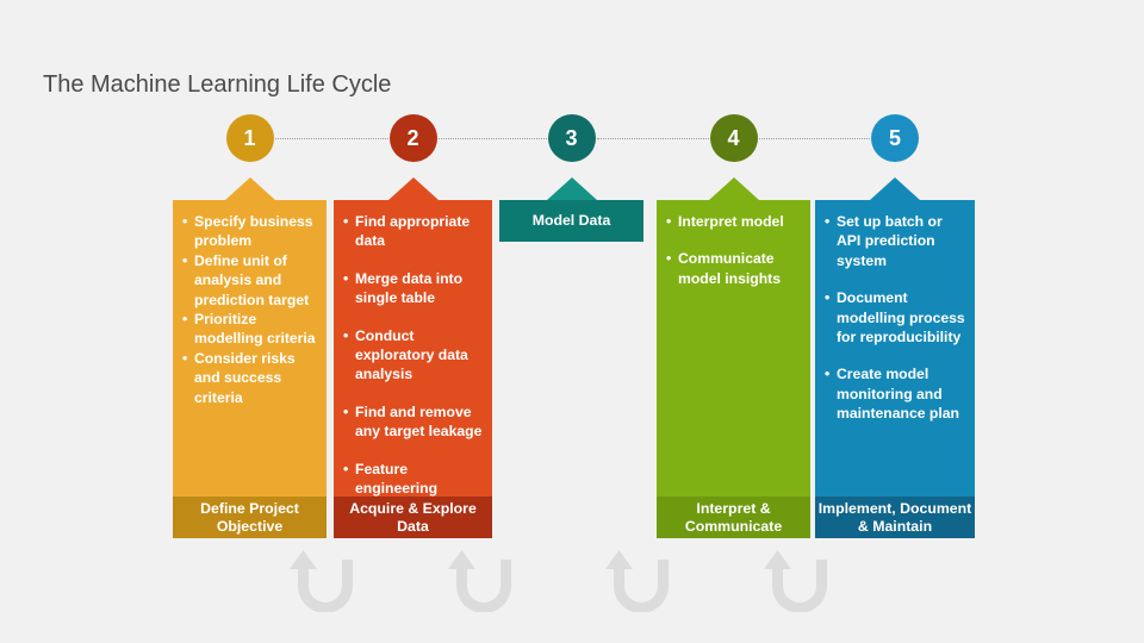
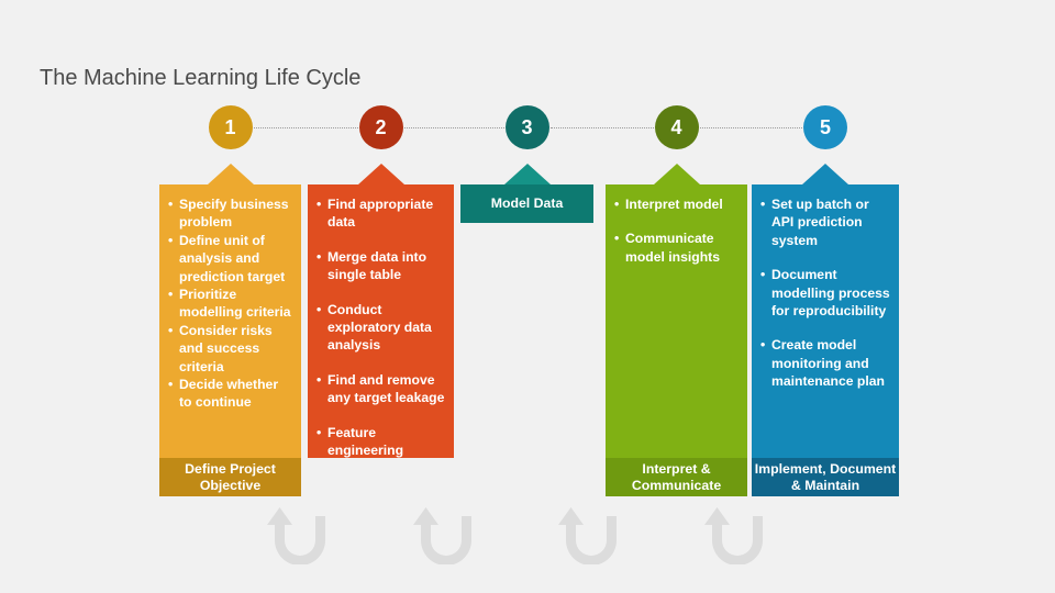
  The Machine Learning Life Cycle
  1
  2
  3
  4
  5
  Specify business problem
  Define unit of analysis and prediction target
  Prioritize modelling criteria
  Consider risks and success criteria
+ Decide whether to continue
  Define Project Objective
  Find appropriate data
  Merge data into single table
  Conduct exploratory data analysis
  Find and remove any target leakage
  Feature engineering
- Acquire & Explore Data
  Model Data
  Interpret model
  Communicate model insights
  Interpret & Communicate
  Set up batch or API prediction system
  Document modelling process for reproducibility
  Create model monitoring and maintenance plan
  Implement, Document & Maintain
